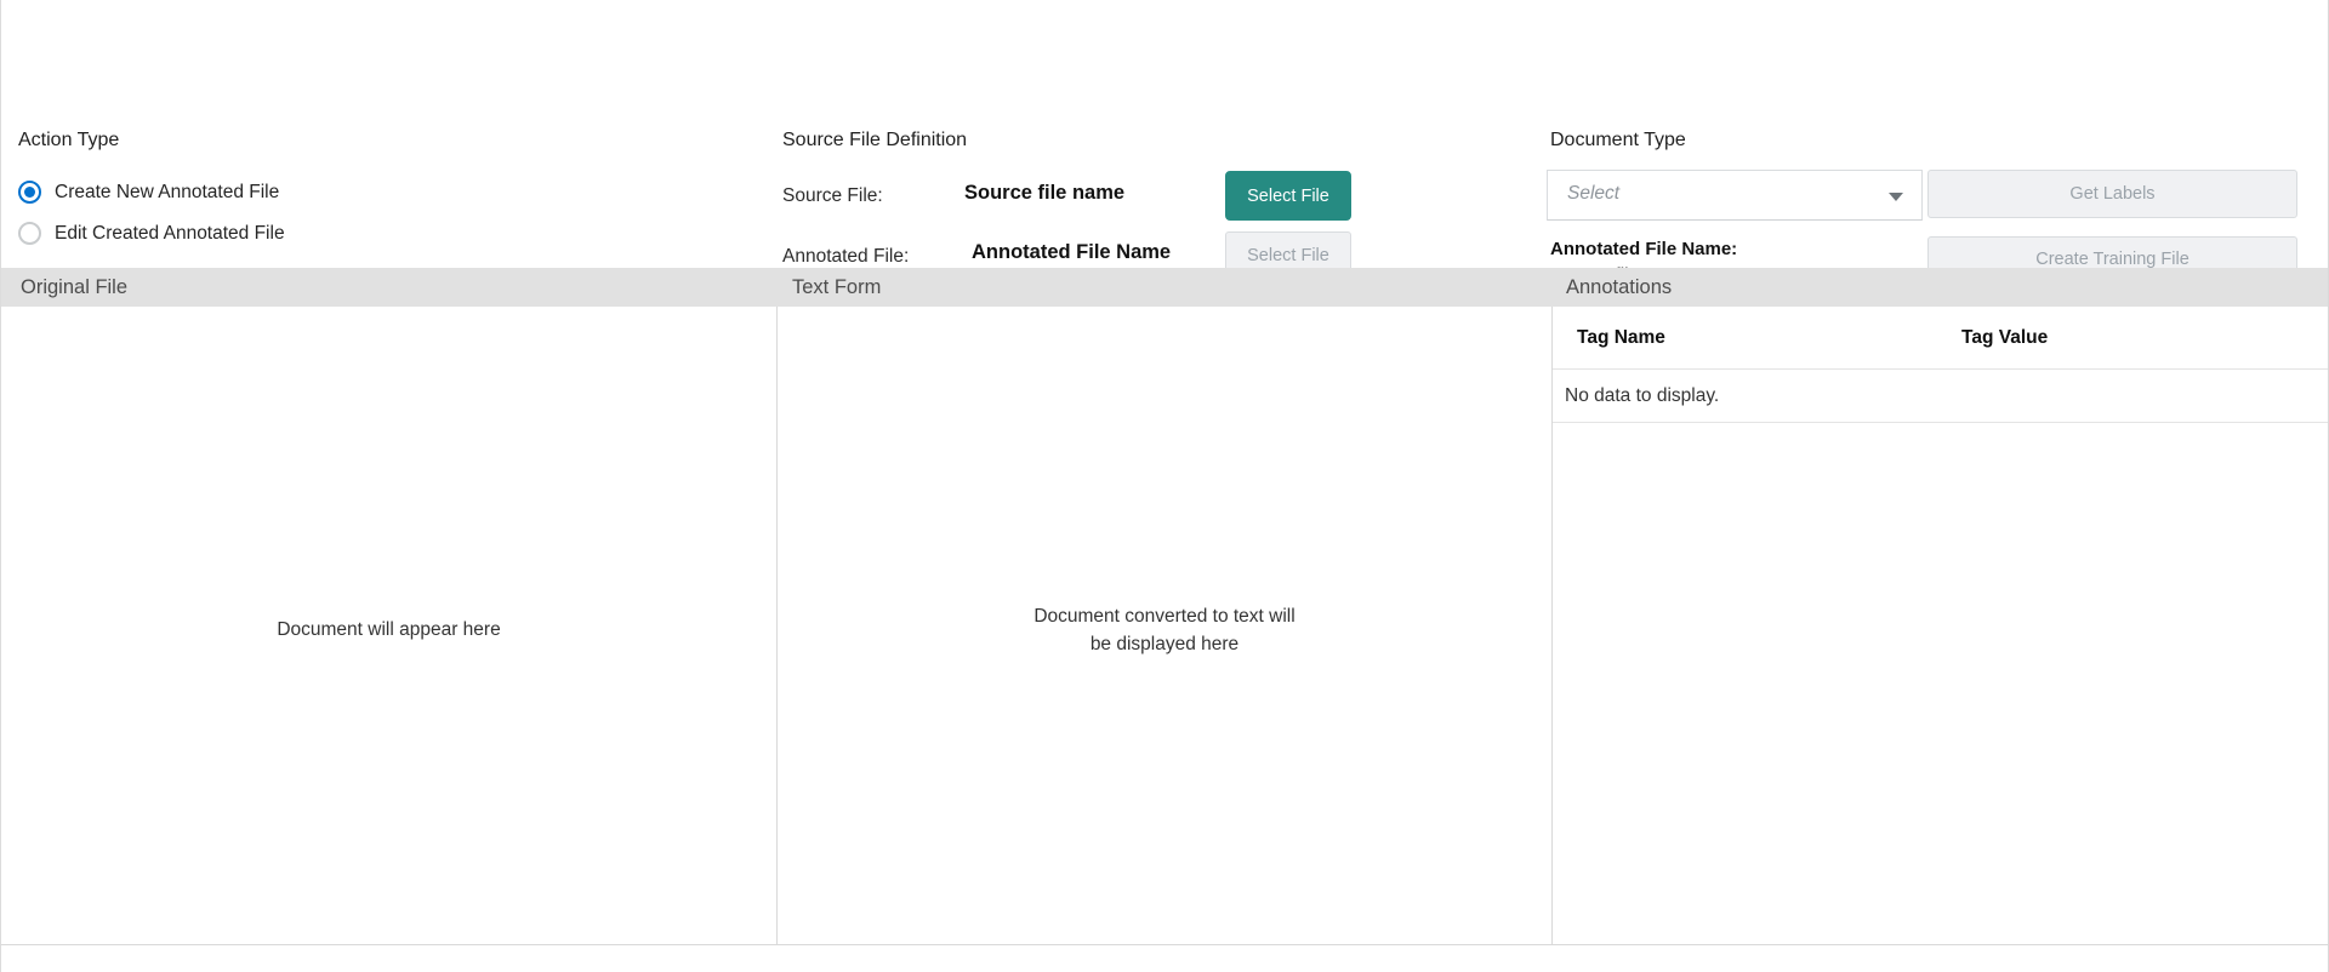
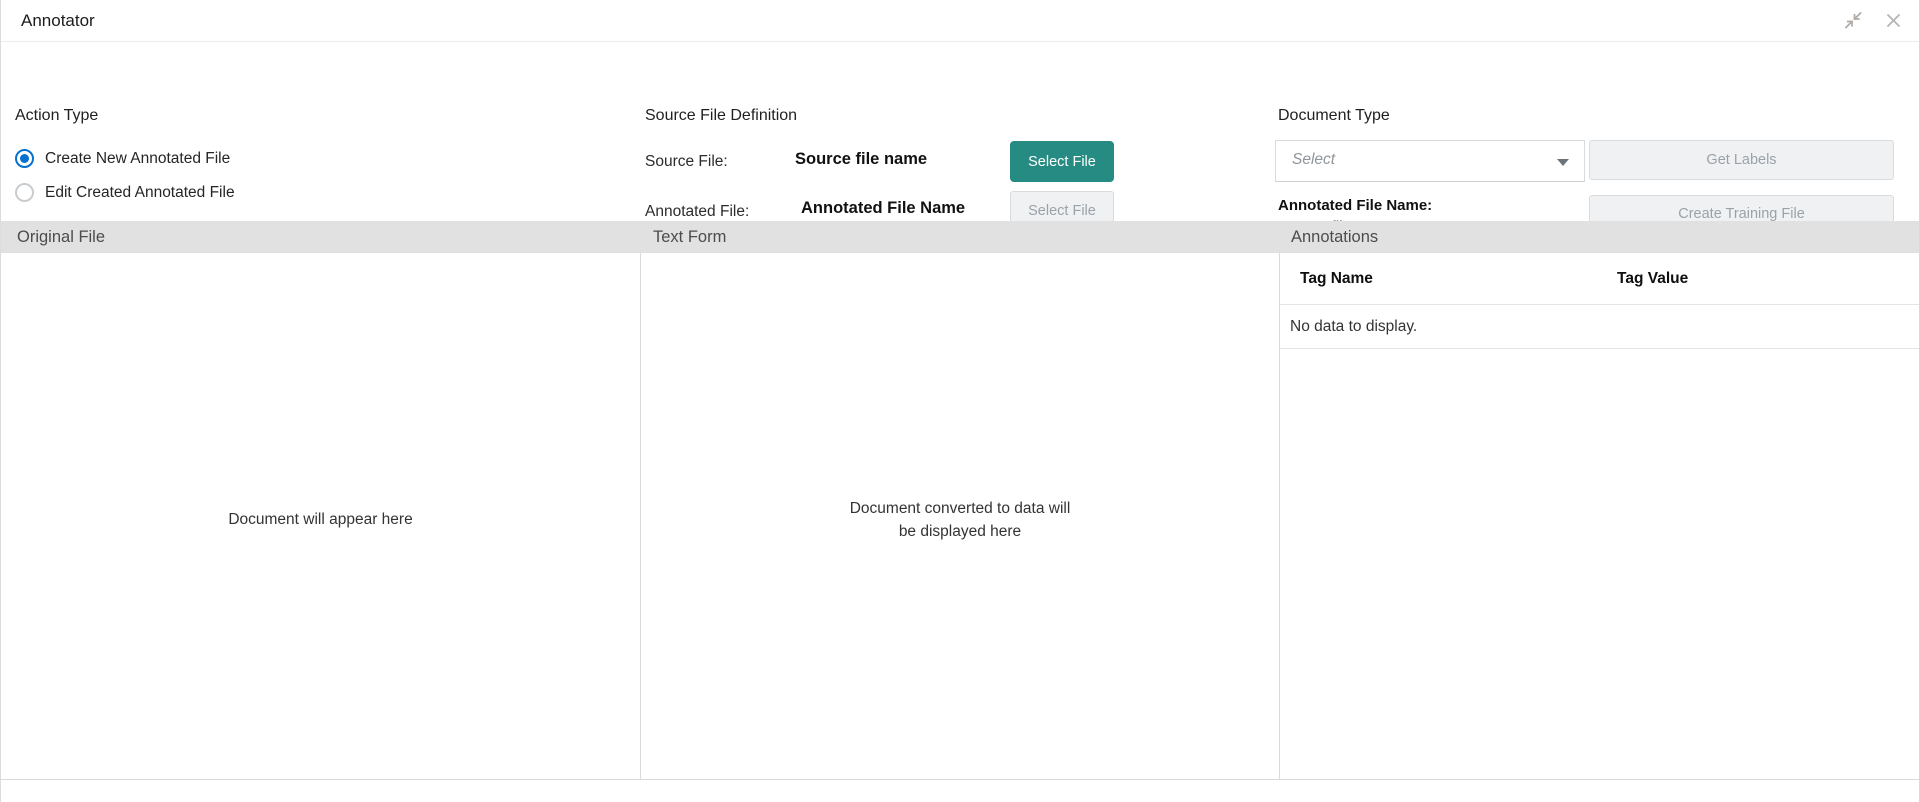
+ Annotator
  Action Type
  Create New Annotated File
  Edit Created Annotated File
  Source File Definition
  Source File:
  Source file name
  Select File
  Annotated File:
  Annotated File Name
  Select File
  Document Type
  Select
  Get Labels
  Annotated File Name:
  Create Training File
  Original File
  Text Form
  Annotations
  Document will appear here
- Document converted to text will
+ Document converted to data will
  be displayed here
  Tag Name
  Tag Value
  No data to display.
